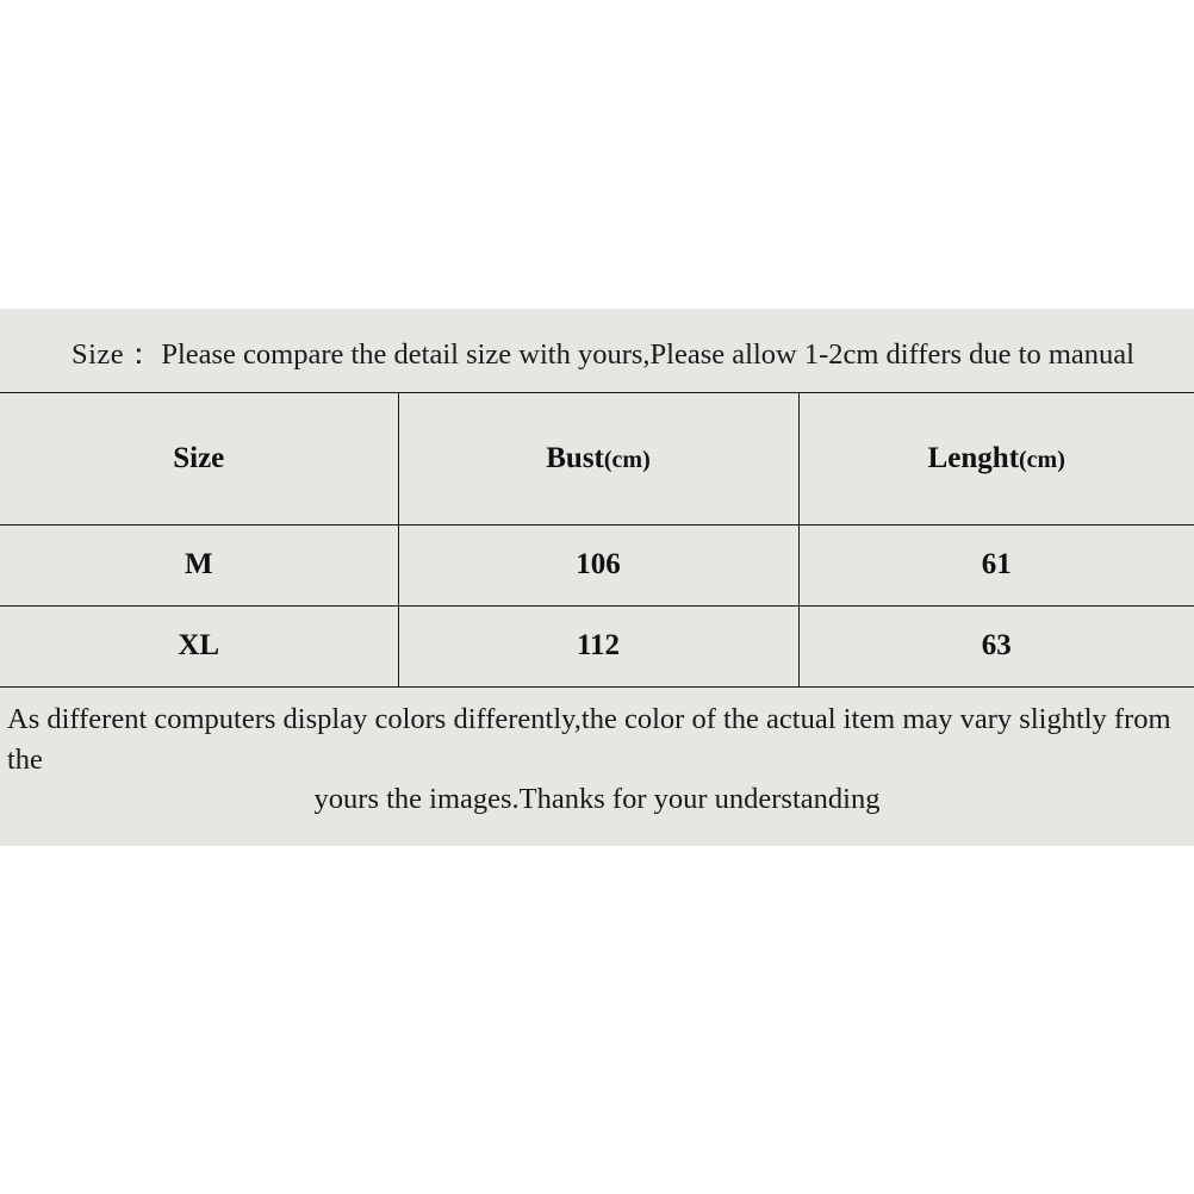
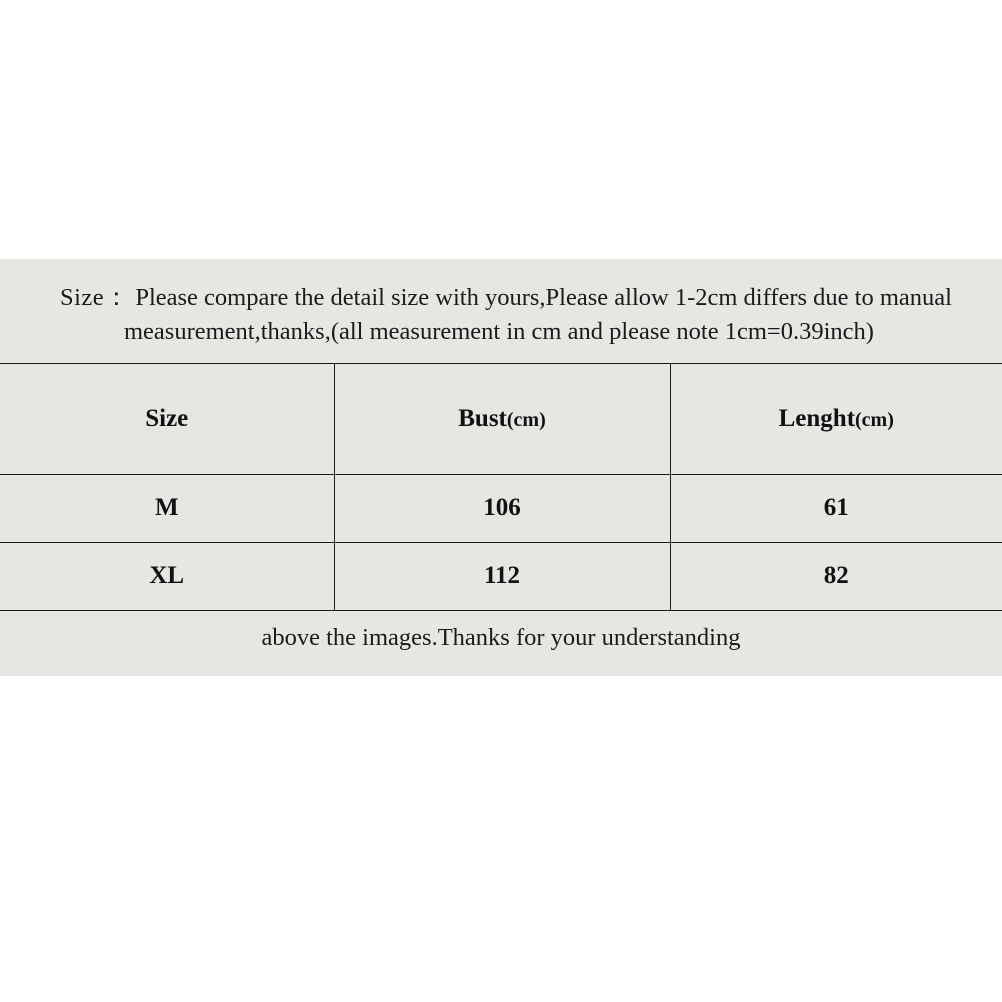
  Size： Please compare the detail size with yours,Please allow 1-2cm differs due to manual
+ measurement,thanks,(all measurement in cm and please note 1cm=0.39inch)
  Size	Bust(cm)	Lenght(cm)
  M	106	61
- XL	112	63
+ XL	112	82
- As different computers display colors differently,the color of the actual item may vary slightly from the
- yours the images.Thanks for your understanding
+ above the images.Thanks for your understanding
